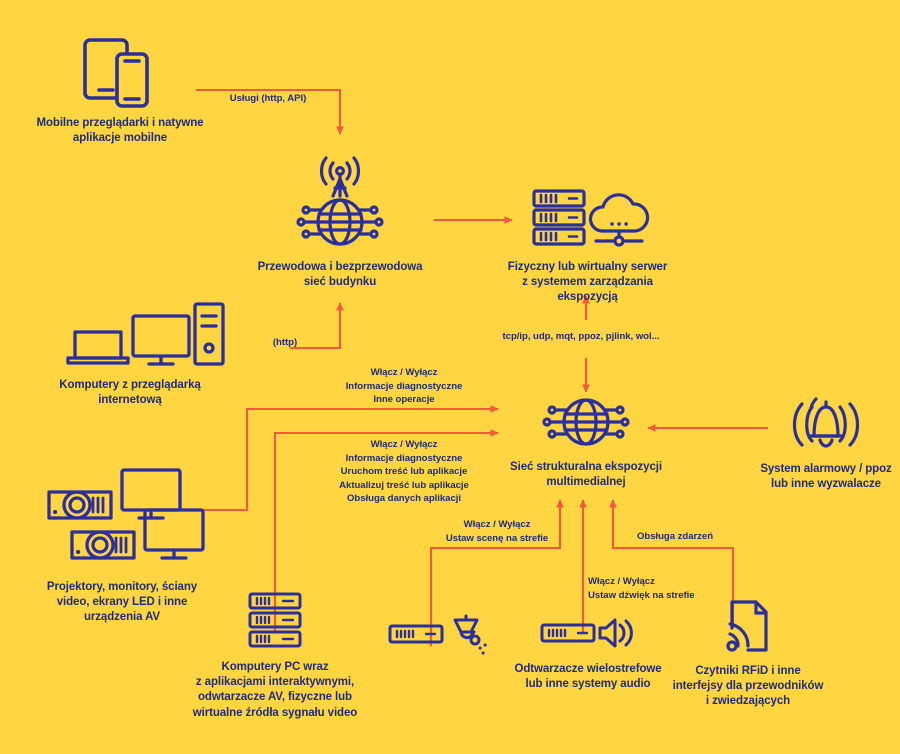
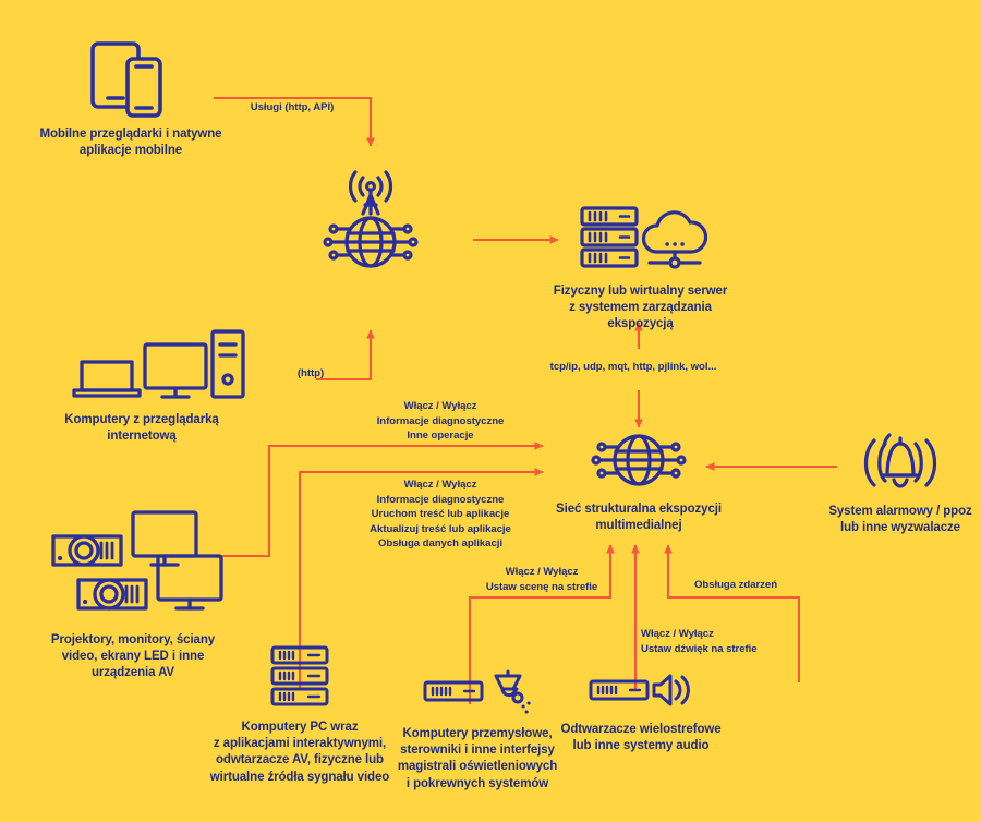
  Usługi (http, API)
  (http)
- tcp/ip, udp, mqt, ppoz, pjlink, wol...
+ tcp/ip, udp, mqt, http, pjlink, wol...
  Włącz / Wyłącz
  Informacje diagnostyczne
  Inne operacje
  Włącz / Wyłącz
  Informacje diagnostyczne
  Uruchom treść lub aplikacje
  Aktualizuj treść lub aplikacje
  Obsługa danych aplikacji
  Włącz / Wyłącz
  Ustaw scenę na strefie
  Włącz / Wyłącz
  Ustaw dźwięk na strefie
  Obsługa zdarzeń
  Mobilne przeglądarki i natywne
  aplikacje mobilne
- Przewodowa i bezprzewodowa
- sieć budynku
  Fizyczny lub wirtualny serwer
  z systemem zarządzania ekspozycją
  Komputery z przeglądarką
  internetową
  Projektory, monitory, ściany
  video, ekrany LED i inne
  urządzenia AV
  Sieć strukturalna ekspozycji
  multimedialnej
  System alarmowy / ppoz
  lub inne wyzwalacze
  Komputery PC wraz
  z aplikacjami interaktywnymi,
  odwtarzacze AV, fizyczne lub
  wirtualne źródła sygnału video
+ Komputery przemysłowe,
+ sterowniki i inne interfejsy
+ magistrali oświetleniowych
+ i pokrewnych systemów
  Odtwarzacze wielostrefowe
  lub inne systemy audio
- Czytniki RFiD i inne
- interfejsy dla przewodników
- i zwiedzających
